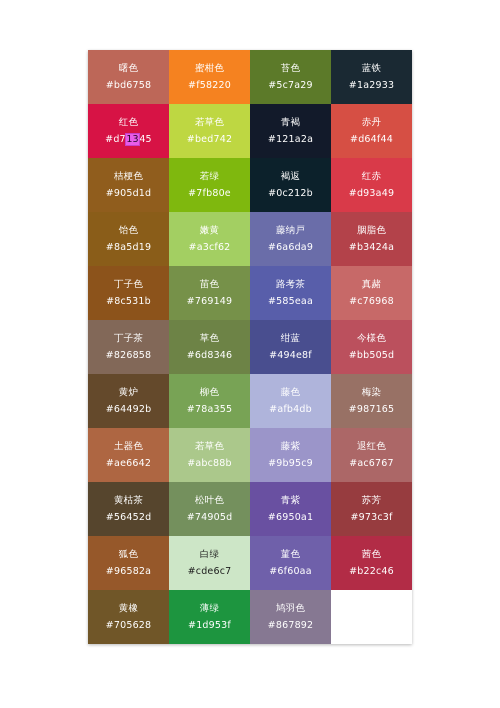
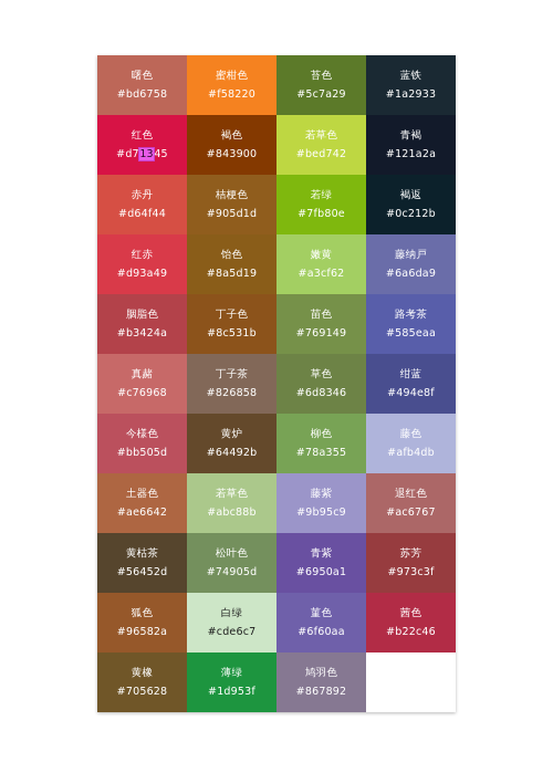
  曙色
  #bd6758
  蜜柑色
  #f58220
  苔色
  #5c7a29
  蓝铁
  #1a2933
  红色
  #d71345
+ 褐色
+ #843900
  若草色
  #bed742
  青褐
  #121a2a
  赤丹
  #d64f44
  桔梗色
  #905d1d
  若绿
  #7fb80e
  褐返
  #0c212b
  红赤
  #d93a49
  饴色
  #8a5d19
  嫩黄
  #a3cf62
  藤纳戸
  #6a6da9
  胭脂色
  #b3424a
  丁子色
  #8c531b
  苗色
  #769149
  路考茶
  #585eaa
  真赭
  #c76968
  丁子茶
  #826858
  草色
  #6d8346
  绀蓝
  #494e8f
  今様色
  #bb505d
  黄炉
  #64492b
  柳色
  #78a355
  藤色
  #afb4db
- 梅染
- #987165
  土器色
  #ae6642
  若草色
  #abc88b
  藤紫
  #9b95c9
  退红色
  #ac6767
  黄枯茶
  #56452d
  松叶色
  #74905d
  青紫
  #6950a1
  苏芳
  #973c3f
  狐色
  #96582a
  白绿
  #cde6c7
  菫色
  #6f60aa
  茜色
  #b22c46
  黄橡
  #705628
  薄绿
  #1d953f
  鸠羽色
  #867892
